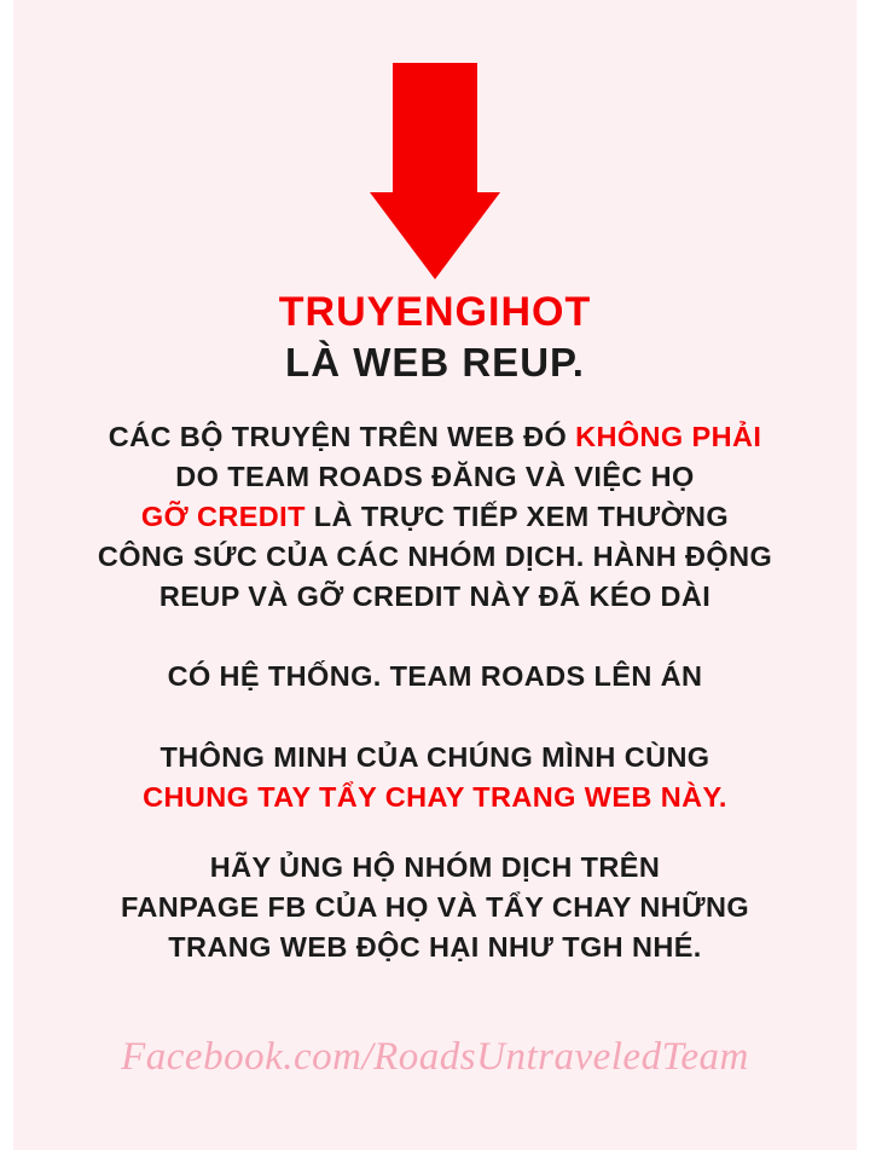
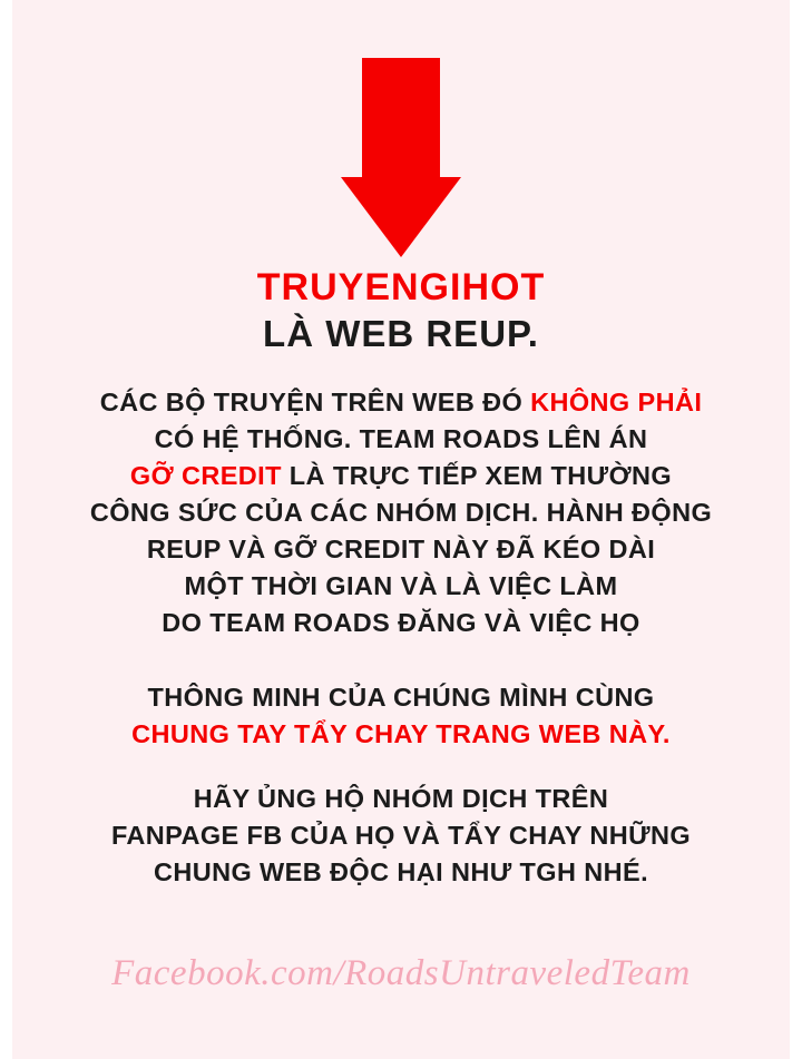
  TRUYENGIHOT
  LÀ WEB REUP.
  CÁC BỘ TRUYỆN TRÊN WEB ĐÓ KHÔNG PHẢI
- DO TEAM ROADS ĐĂNG VÀ VIỆC HỌ
+ CÓ HỆ THỐNG. TEAM ROADS LÊN ÁN
  GỠ CREDIT LÀ TRỰC TIẾP XEM THƯỜNG
  CÔNG SỨC CỦA CÁC NHÓM DỊCH. HÀNH ĐỘNG
  REUP VÀ GỠ CREDIT NÀY ĐÃ KÉO DÀI
+ MỘT THỜI GIAN VÀ LÀ VIỆC LÀM
- CÓ HỆ THỐNG. TEAM ROADS LÊN ÁN
+ DO TEAM ROADS ĐĂNG VÀ VIỆC HỌ
  THÔNG MINH CỦA CHÚNG MÌNH CÙNG
  CHUNG TAY TẨY CHAY TRANG WEB NÀY.
  HÃY ỦNG HỘ NHÓM DỊCH TRÊN
  FANPAGE FB CỦA HỌ VÀ TẨY CHAY NHỮNG
- TRANG WEB ĐỘC HẠI NHƯ TGH NHÉ.
+ CHUNG WEB ĐỘC HẠI NHƯ TGH NHÉ.
  Facebook.com/RoadsUntraveledTeam
